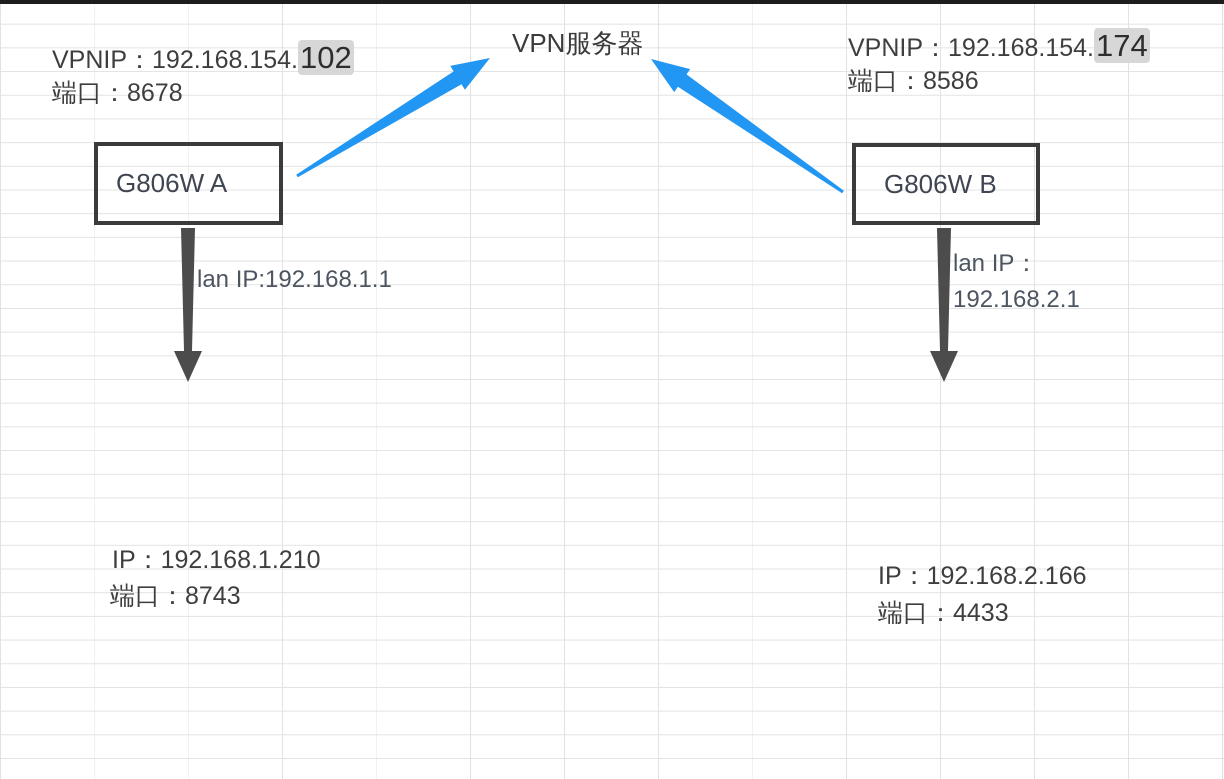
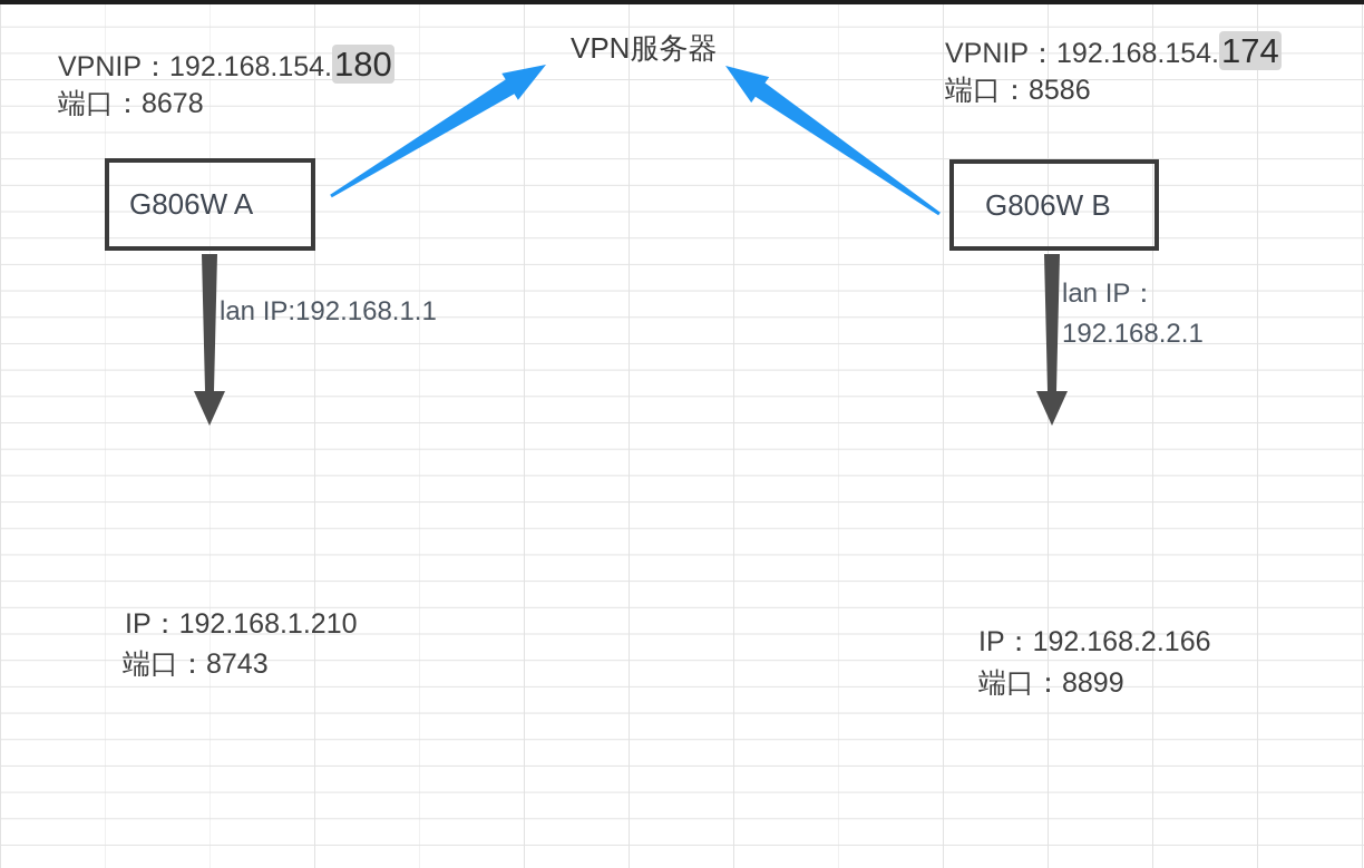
  VPN服务器
- VPNIP：192.168.154.102
+ VPNIP：192.168.154.180
  端口：8678
  VPNIP：192.168.154.174
  端口：8586
  G806W A
  G806W B
  lan IP:192.168.1.1
  lan IP：
  192.168.2.1
  IP：192.168.1.210
  端口：8743
  IP：192.168.2.166
- 端口：4433
+ 端口：8899
